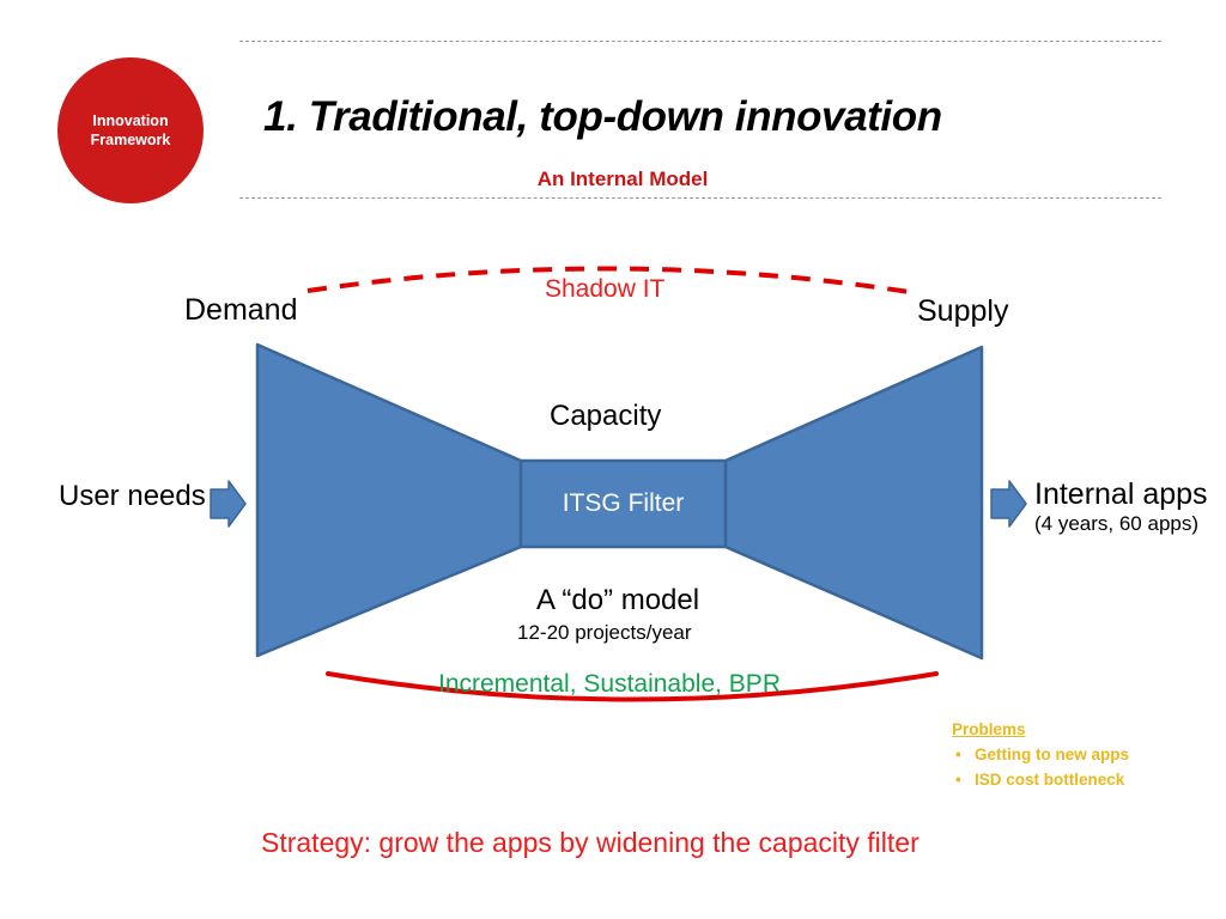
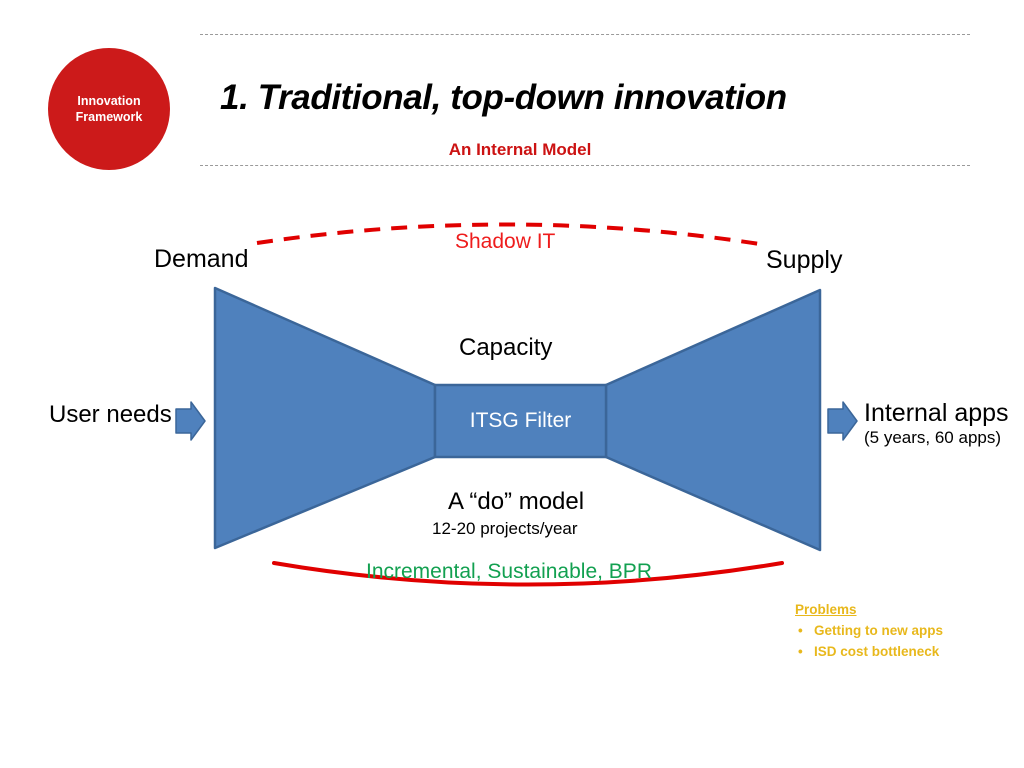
  Innovation
  Framework
  1. Traditional, top-down innovation
  An Internal Model
  Demand
  Supply
  Shadow IT
  Capacity
  ITSG Filter
  A “do” model
  12-20 projects/year
  Incremental, Sustainable, BPR
  User needs
  Internal apps
- (4 years, 60 apps)
+ (5 years, 60 apps)
  Problems
  •
  Getting to new apps
  •
  ISD cost bottleneck
- Strategy: grow the apps by widening the capacity filter
